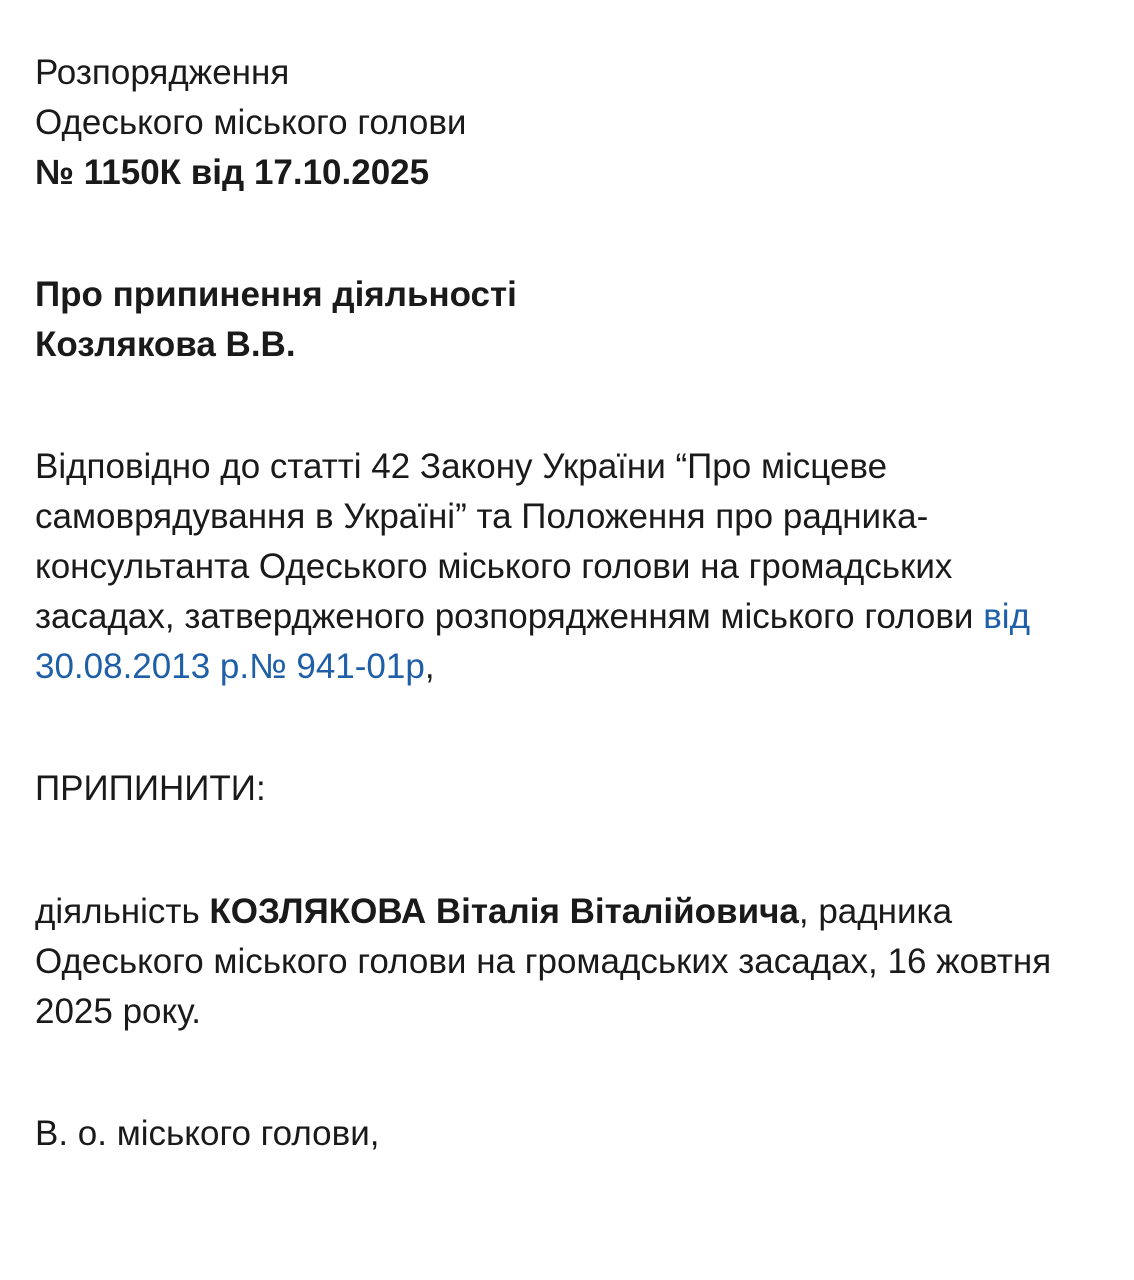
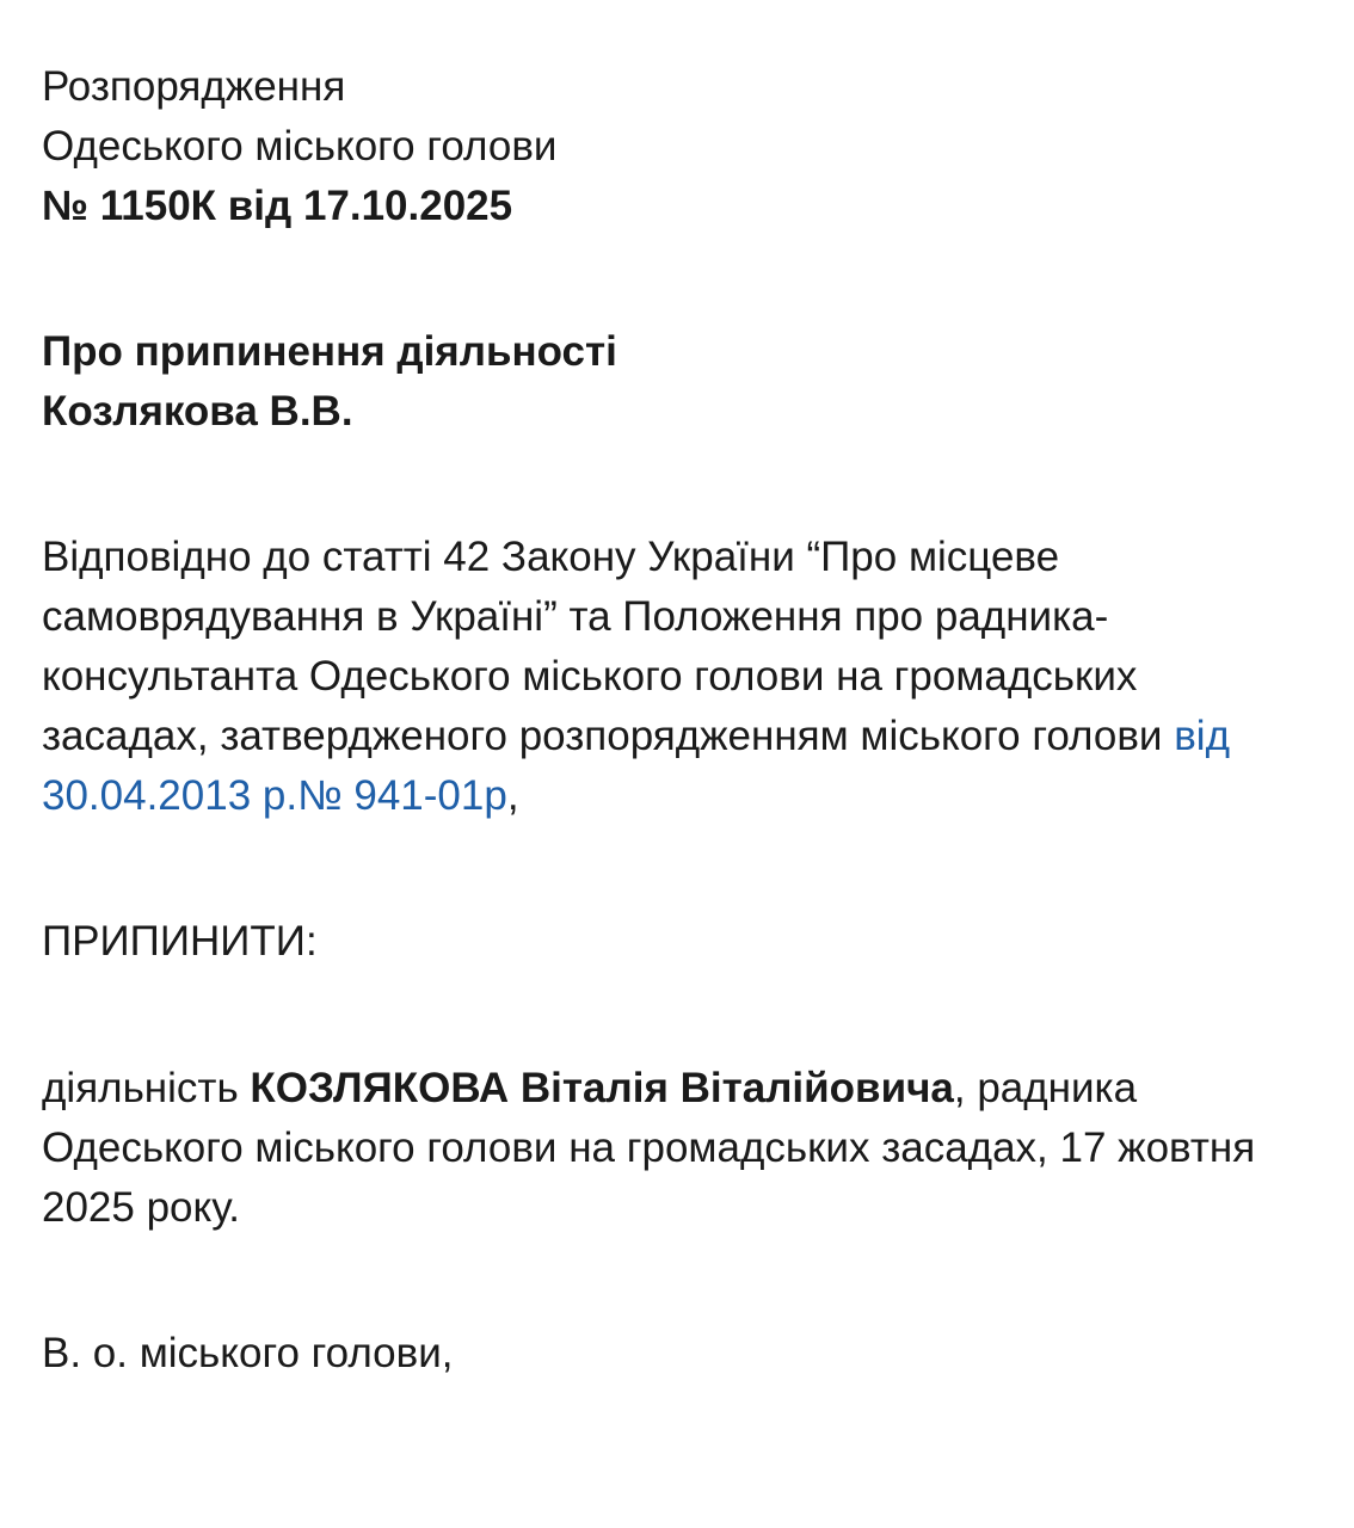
  Розпорядження
  Одеського міського голови
  № 1150К від 17.10.2025
  Про припинення діяльності
  Козлякова В.В.
- Відповідно до статті 42 Закону України “Про місцеве самоврядування в Україні” та Положення про радника-консультанта Одеського міського голови на громадських засадах, затвердженого розпорядженням міського голови від 30.08.2013 р.№ 941-01р,
+ Відповідно до статті 42 Закону України “Про місцеве самоврядування в Україні” та Положення про радника-консультанта Одеського міського голови на громадських засадах, затвердженого розпорядженням міського голови від 30.04.2013 р.№ 941-01р,
  ПРИПИНИТИ:
- діяльність КОЗЛЯКОВА Віталія Віталійовича, радника Одеського міського голови на громадських засадах, 16 жовтня 2025 року.
+ діяльність КОЗЛЯКОВА Віталія Віталійовича, радника Одеського міського голови на громадських засадах, 17 жовтня 2025 року.
  В. о. міського голови,
